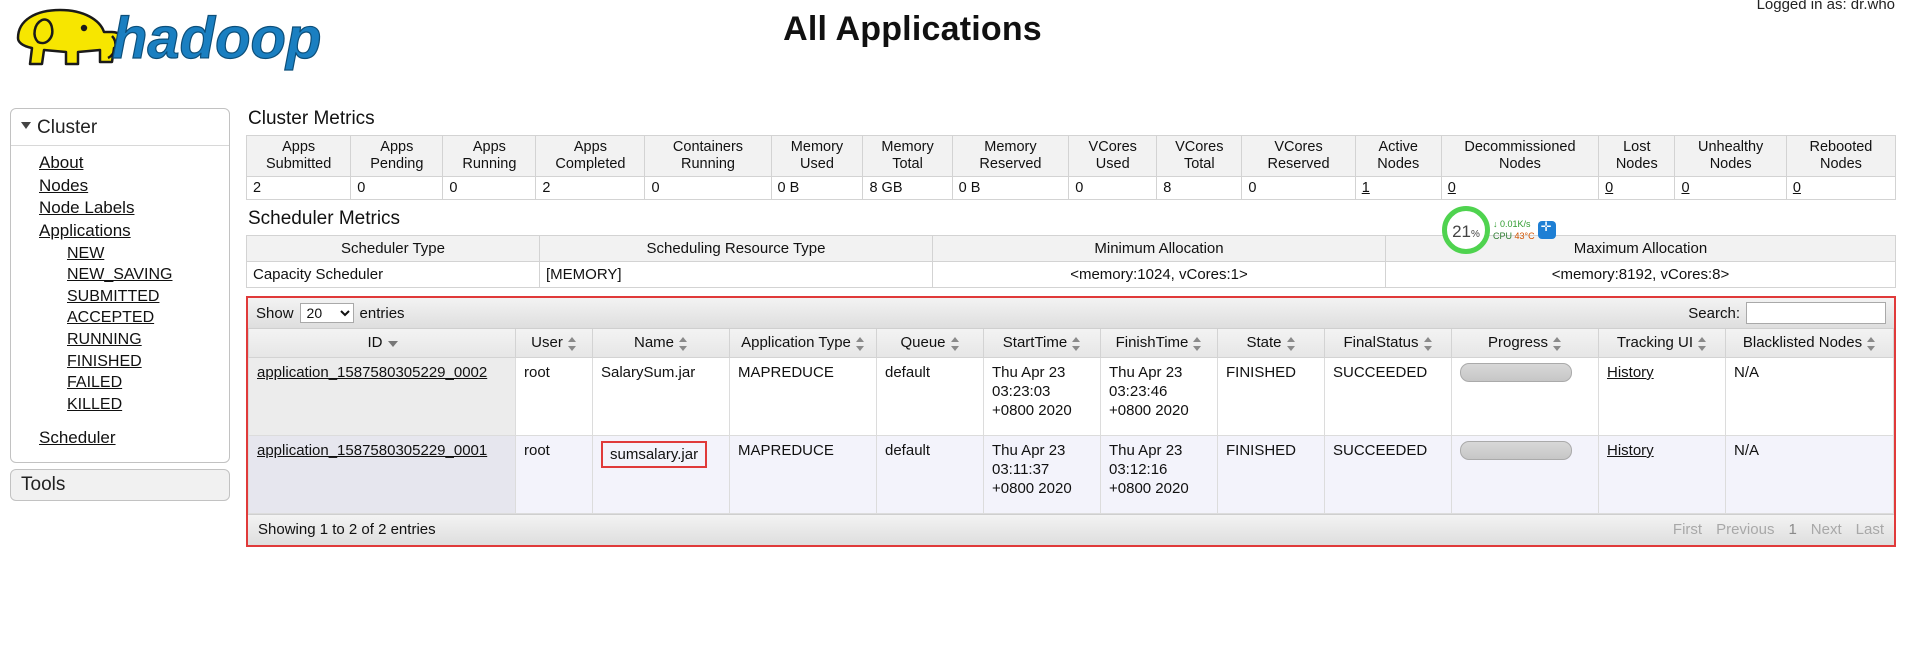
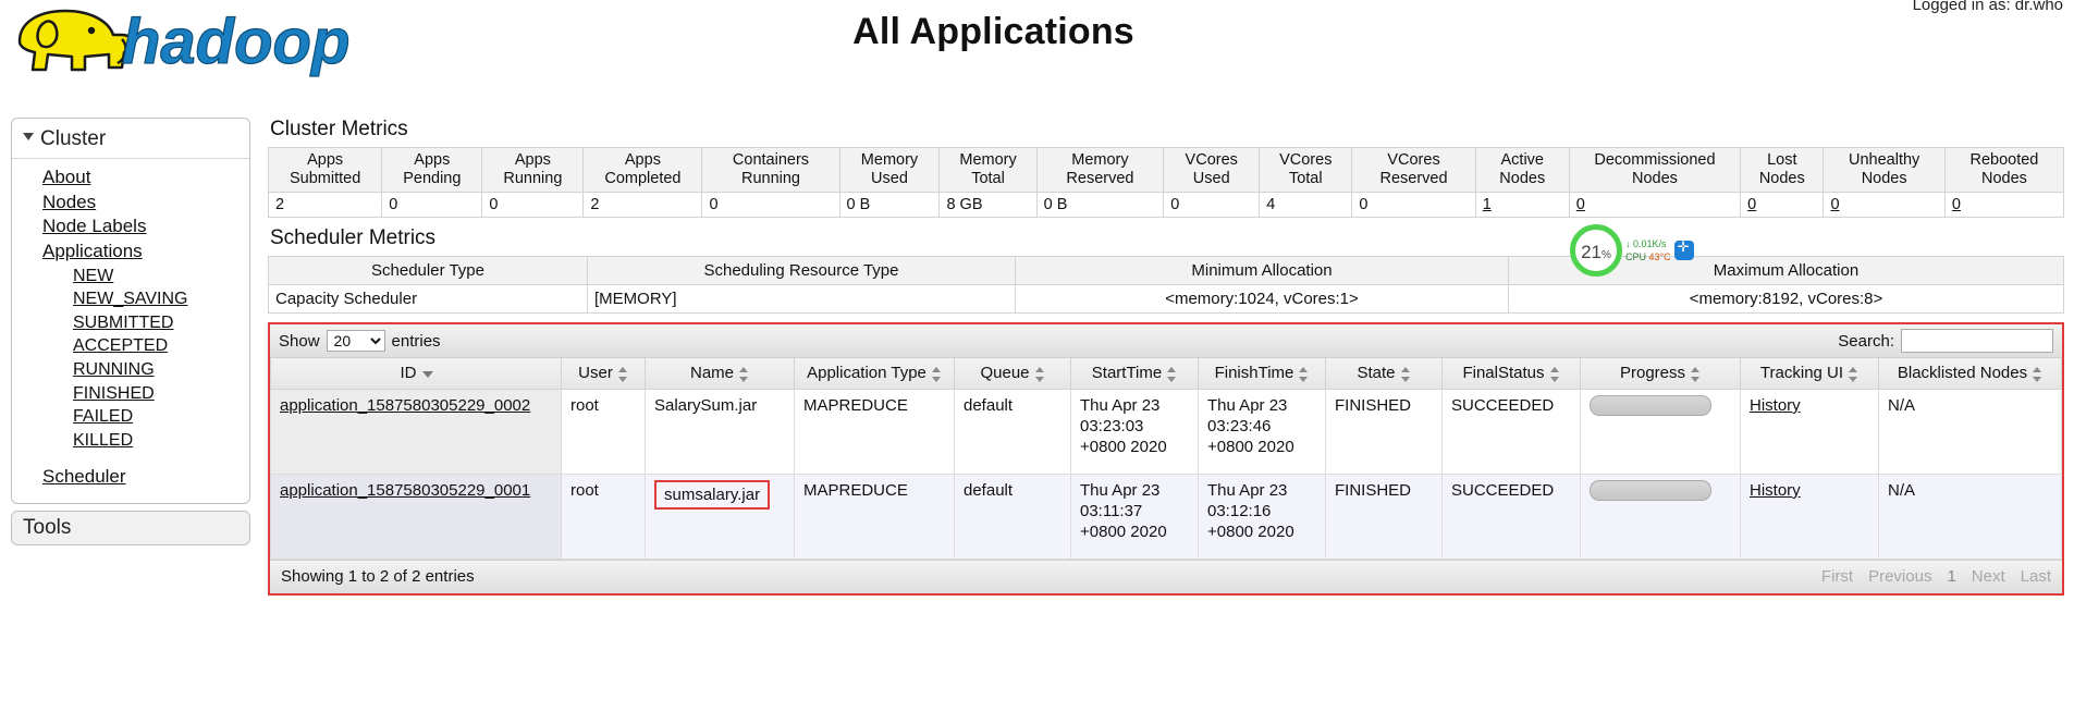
  Logged in as: dr.who
  hadoop
  All Applications
  Cluster
  About
  Nodes
  Node Labels
  Applications
  NEW
  NEW_SAVING
  SUBMITTED
  ACCEPTED
  RUNNING
  FINISHED
  FAILED
  KILLED
  Scheduler
  Tools
  Cluster Metrics
  Apps Submitted	Apps Pending	Apps Running	Apps Completed	Containers Running	Memory Used	Memory Total	Memory Reserved	VCores Used	VCores Total	VCores Reserved	Active Nodes	Decommissioned Nodes	Lost Nodes	Unhealthy Nodes	Rebooted Nodes
- 2	0	0	2	0	0 B	8 GB	0 B	0	8	0	1	0	0	0	0
+ 2	0	0	2	0	0 B	8 GB	0 B	0	4	0	1	0	0	0	0
  Scheduler Metrics
  Scheduler Type	Scheduling Resource Type	Minimum Allocation	Maximum Allocation
  Capacity Scheduler	[MEMORY]	<memory:1024, vCores:1>	<memory:8192, vCores:8>
  Show
  20
  entries
  Search:
  ID	User	Name	Application Type	Queue	StartTime	FinishTime	State	FinalStatus	Progress	Tracking UI	Blacklisted Nodes
  application_1587580305229_0002	root	SalarySum.jar	MAPREDUCE	default	Thu Apr 23 03:23:03 +0800 2020	Thu Apr 23 03:23:46 +0800 2020	FINISHED	SUCCEEDED		History	N/A
  application_1587580305229_0001	root	sumsalary.jar	MAPREDUCE	default	Thu Apr 23 03:11:37 +0800 2020	Thu Apr 23 03:12:16 +0800 2020	FINISHED	SUCCEEDED		History	N/A
  Showing 1 to 2 of 2 entries
  First
  Previous
  1
  Next
  Last
  21
  %
  ↓ 0.01K/s
  CPU 43°C
